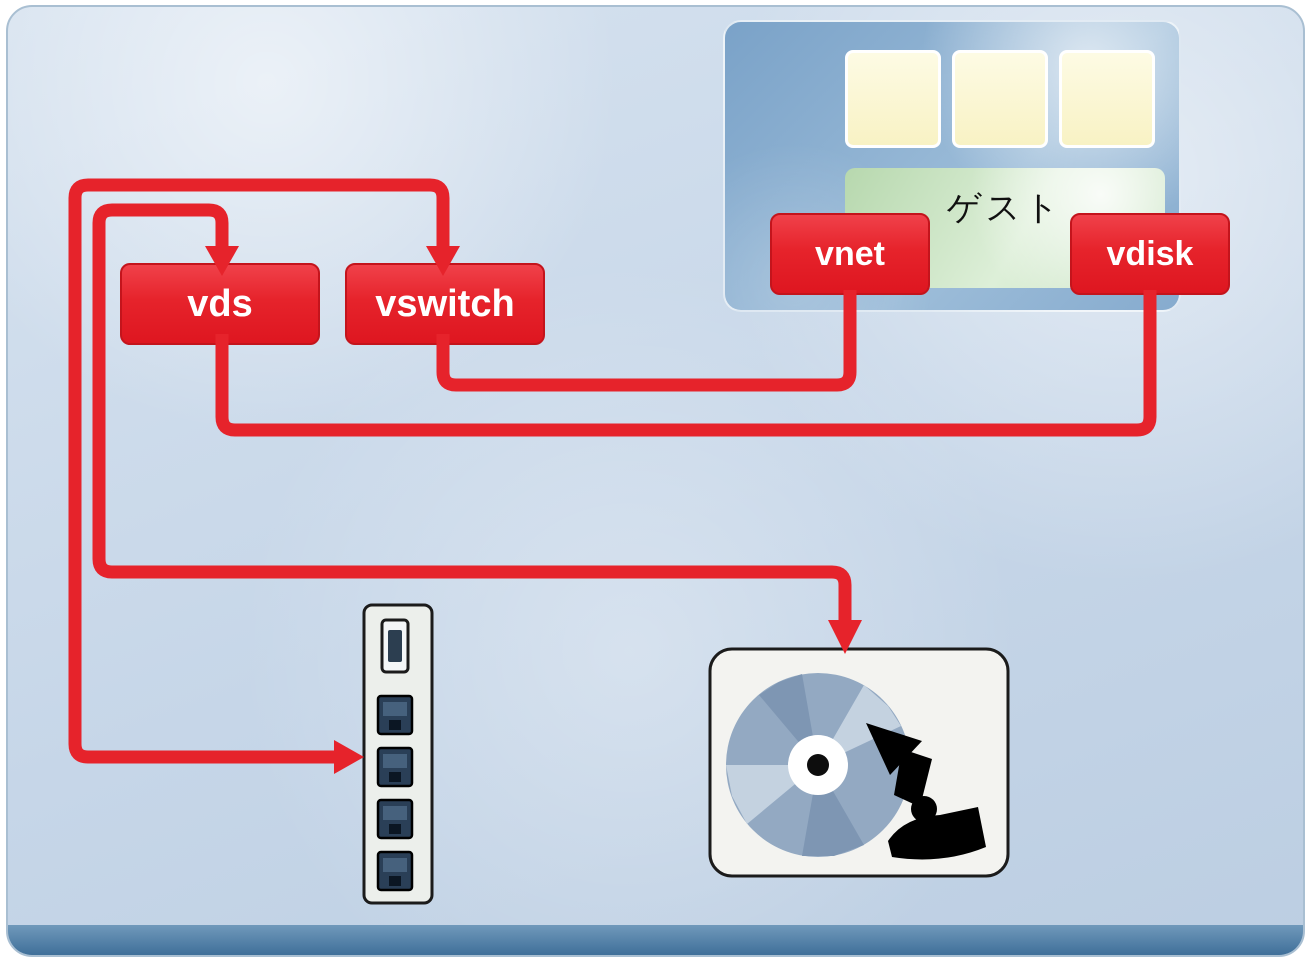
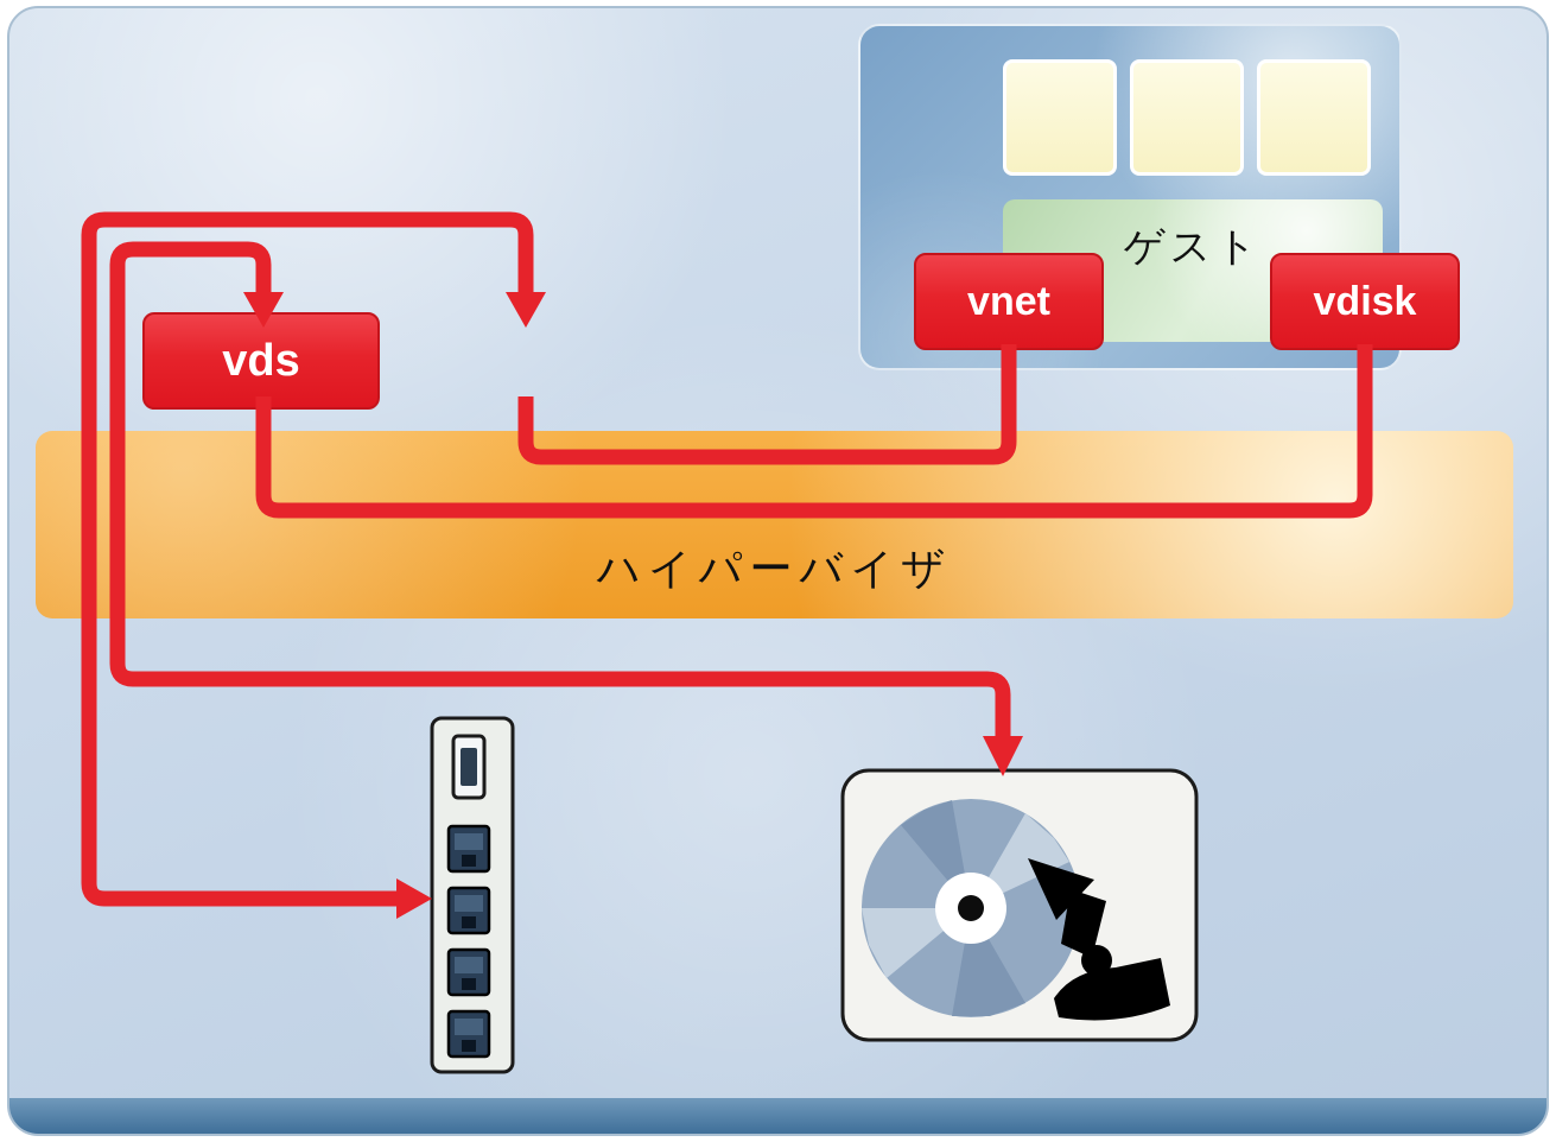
  ゲスト
+ ハイパーバイザ
  vds
- vswitch
  vnet
  vdisk
